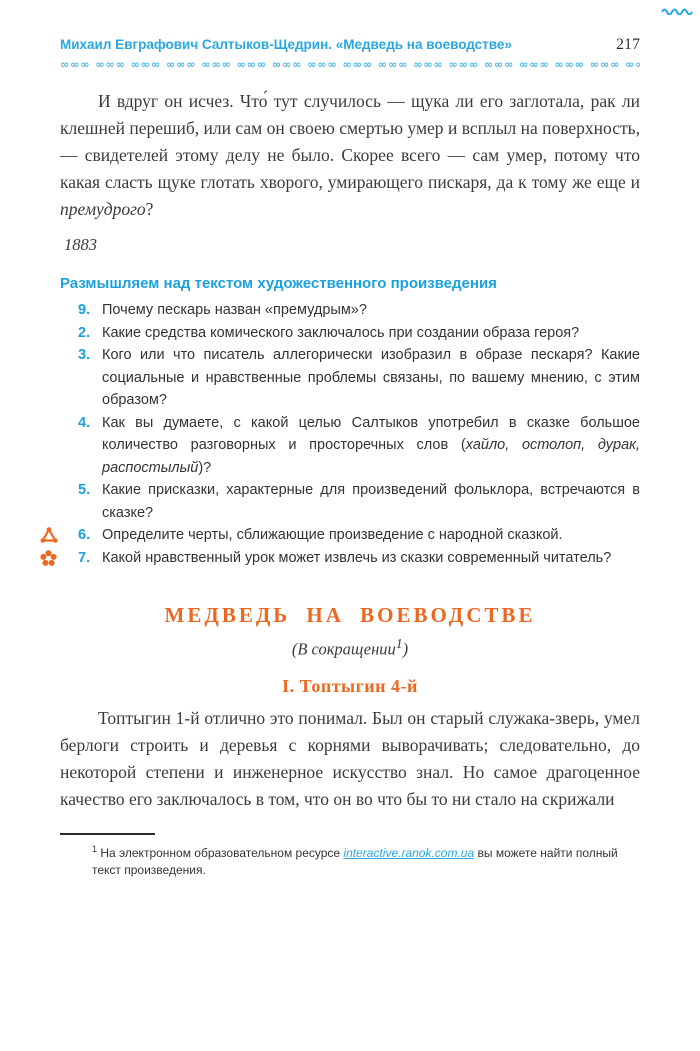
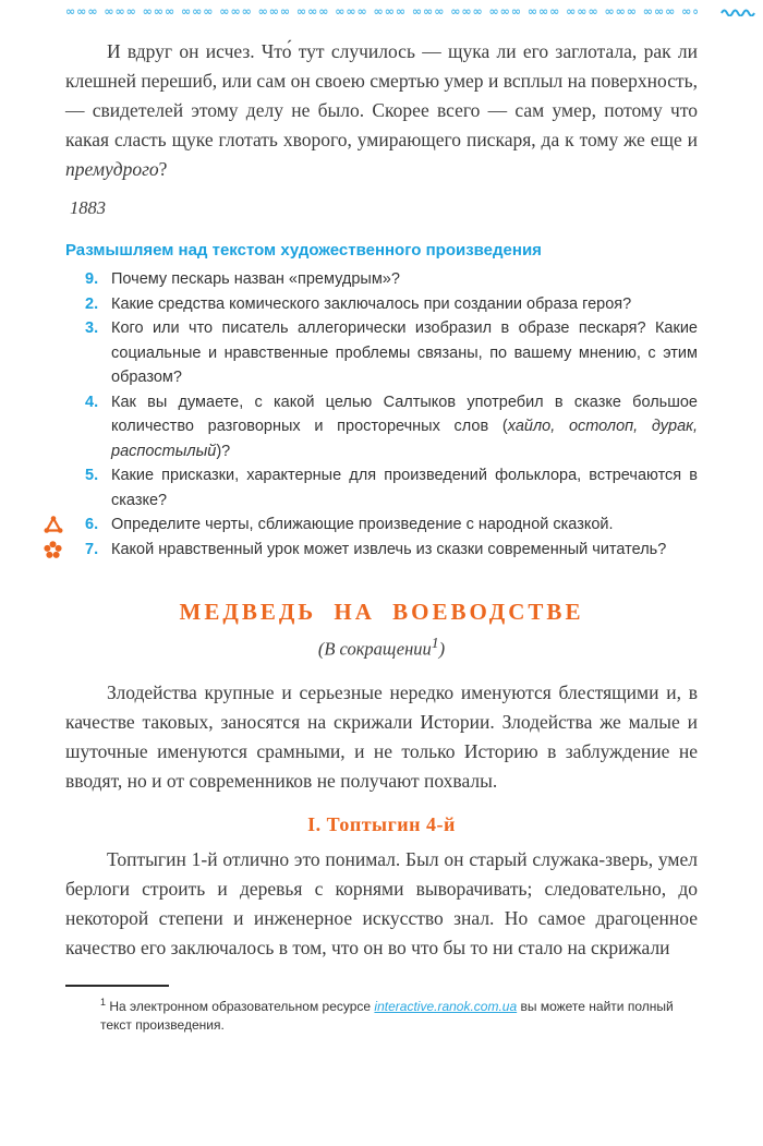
- Михаил Евграфович Салтыков-Щедрин. «Медведь на воеводстве»
- 217
  ∞∞∞ ∞∞∞ ∞∞∞ ∞∞∞ ∞∞∞ ∞∞∞ ∞∞∞ ∞∞∞ ∞∞∞ ∞∞∞ ∞∞∞ ∞∞∞ ∞∞∞ ∞∞∞ ∞∞∞ ∞∞∞ ∞
  И вдруг он исчез. Что́ тут случилось — щука ли его заглотала, рак ли клешней перешиб, или сам он своею смертью умер и всплыл на поверхность, — свидетелей этому делу не было. Скорее всего — сам умер, потому что какая сласть щуке глотать хворого, умирающего пискаря, да к тому же еще и премудрого?
  1883
  Размышляем над текстом художественного произведения
  9.
  Почему пескарь назван «премудрым»?
  2.
  Какие средства комического заключалось при создании образа героя?
  3.
  Кого или что писатель аллегорически изобразил в образе пескаря? Какие социальные и нравственные проблемы связаны, по вашему мнению, с этим образом?
  4.
  Как вы думаете, с какой целью Салтыков употребил в сказке большое количество разговорных и просторечных слов (хайло, остолоп, дурак, распостылый)?
  5.
  Какие присказки, характерные для произведений фольклора, встречаются в сказке?
  6.
  Определите черты, сближающие произведение с народной сказкой.
  7.
  Какой нравственный урок может извлечь из сказки современный читатель?
  МЕДВЕДЬ НА ВОЕВОДСТВЕ
  (В сокращении1)
+ Злодейства крупные и серьезные нередко именуются блестящими и, в качестве таковых, заносятся на скрижали Истории. Злодейства же малые и шуточные именуются срамными, и не только Историю в заблуждение не вводят, но и от современников не получают похвалы.
  I. Топтыгин 4-й
  Топтыгин 1-й отлично это понимал. Был он старый служака-зверь, умел берлоги строить и деревья с корнями выворачивать; следовательно, до некоторой степени и инженерное искусство знал. Но самое драгоценное качество его заключалось в том, что он во что бы то ни стало на скрижали
  1 На электронном образовательном ресурсе interactive.ranok.com.ua вы можете найти полный текст произведения.
